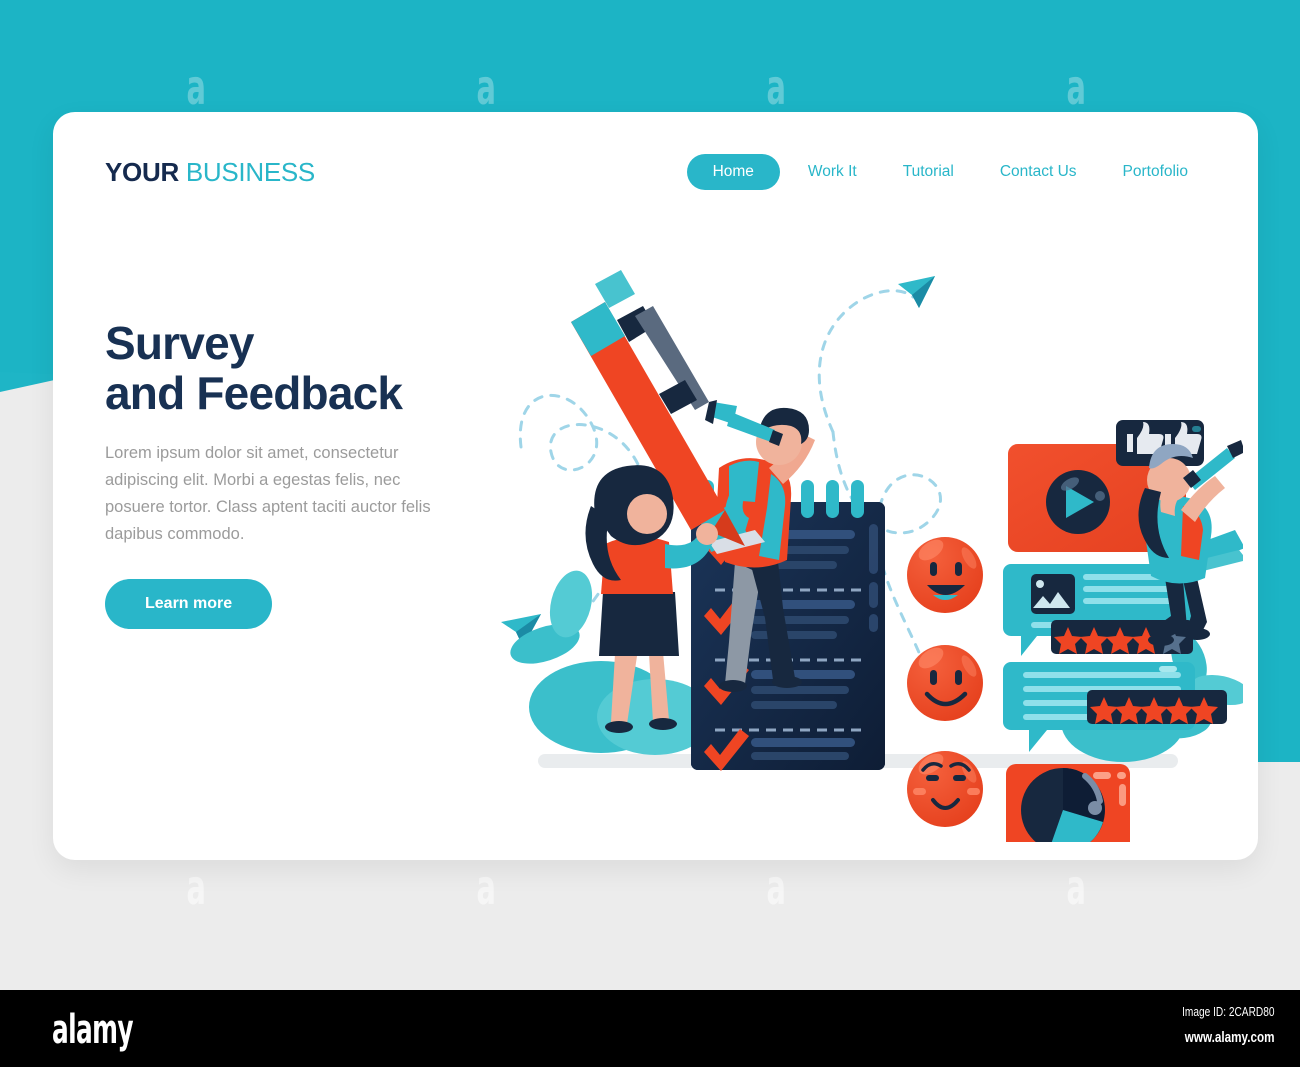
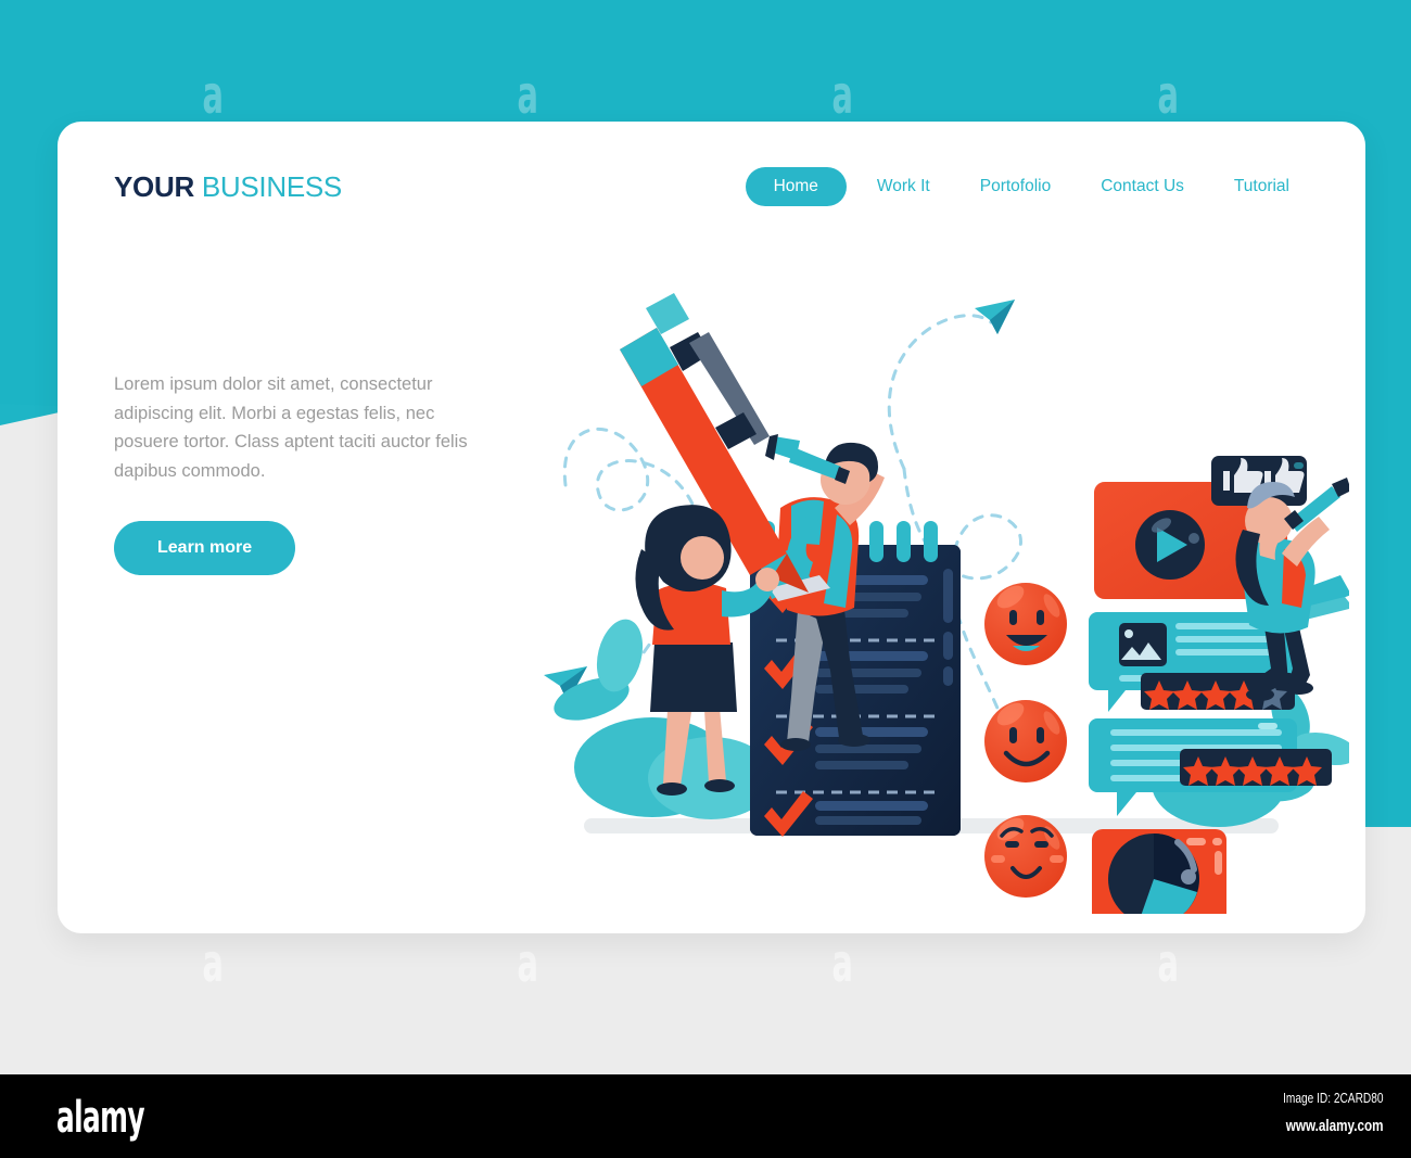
  a
  a
  a
  a
  YOUR BUSINESS
  Home
  Work It
- Tutorial
+ Portofolio
  Contact Us
- Portofolio
+ Tutorial
- Survey
- and Feedback
  Lorem ipsum dolor sit amet, consectetur adipiscing elit. Morbi a egestas felis, nec posuere tortor. Class aptent taciti auctor felis dapibus commodo.
  Learn more
  alamy
  Image ID: 2CARD80
  www.alamy.com
